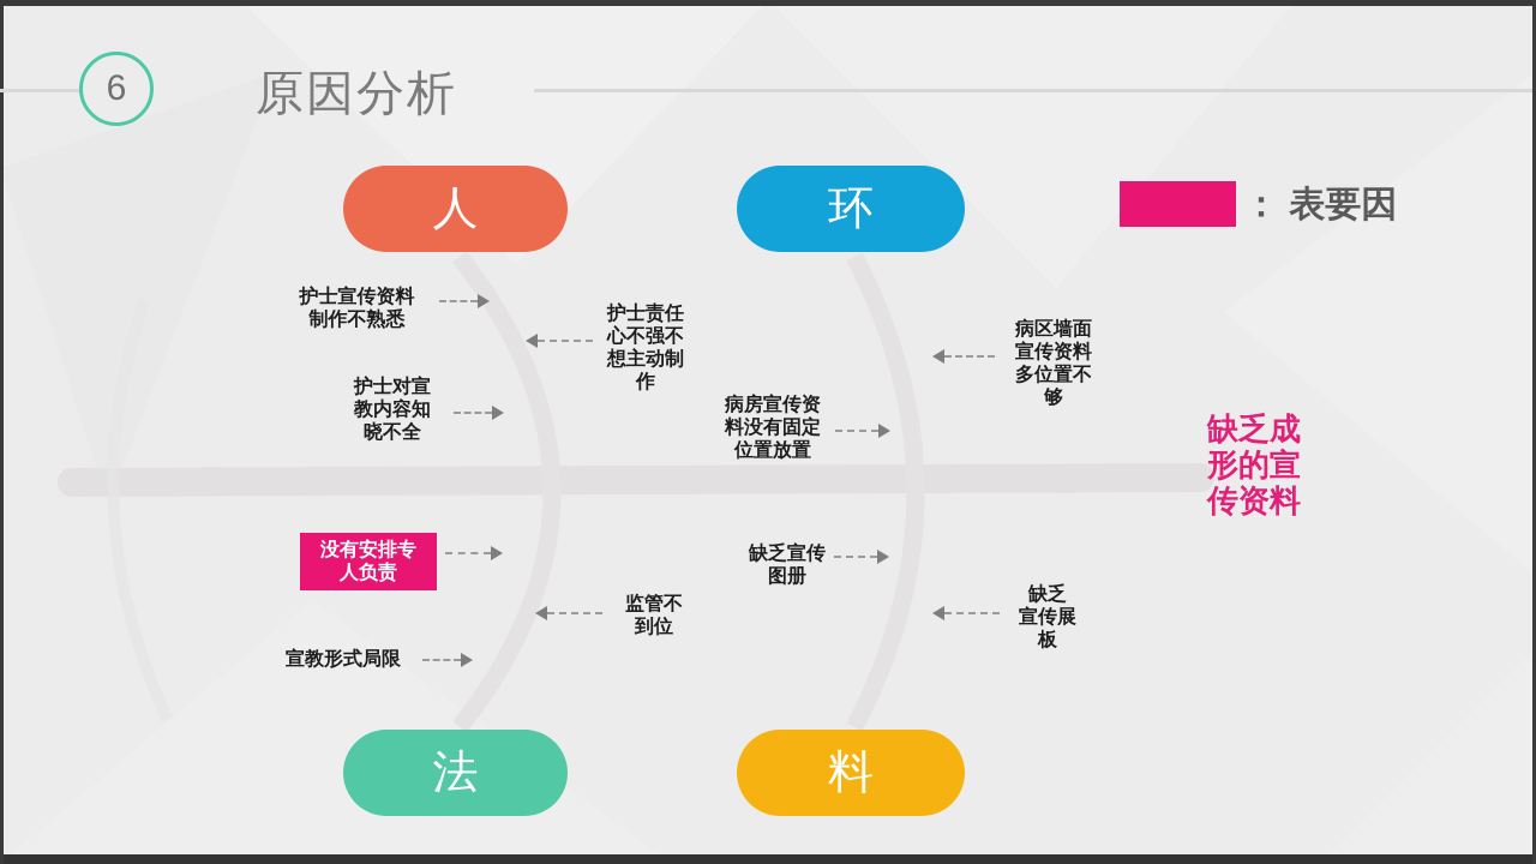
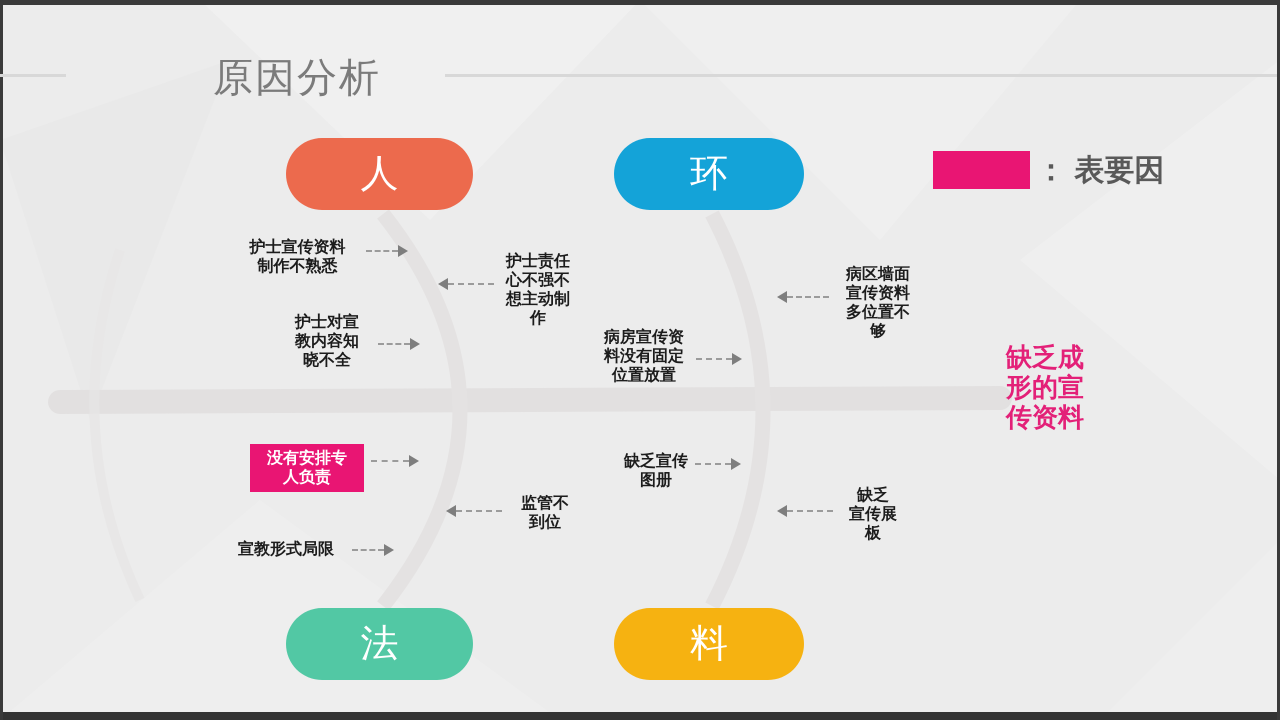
- 6
  原因分析
  人
  环
  法
  料
  ： 表要因
  缺乏成
  形的宣
  传资料
  护士宣传资料
  制作不熟悉
  护士责任
  心不强不
  想主动制
  作
  护士对宣
  教内容知
  晓不全
  病区墙面
  宣传资料
  多位置不
  够
  病房宣传资
  料没有固定
  位置放置
  没有安排专
  人负责
  监管不
  到位
  宣教形式局限
  缺乏宣传
  图册
  缺乏
  宣传展
  板
